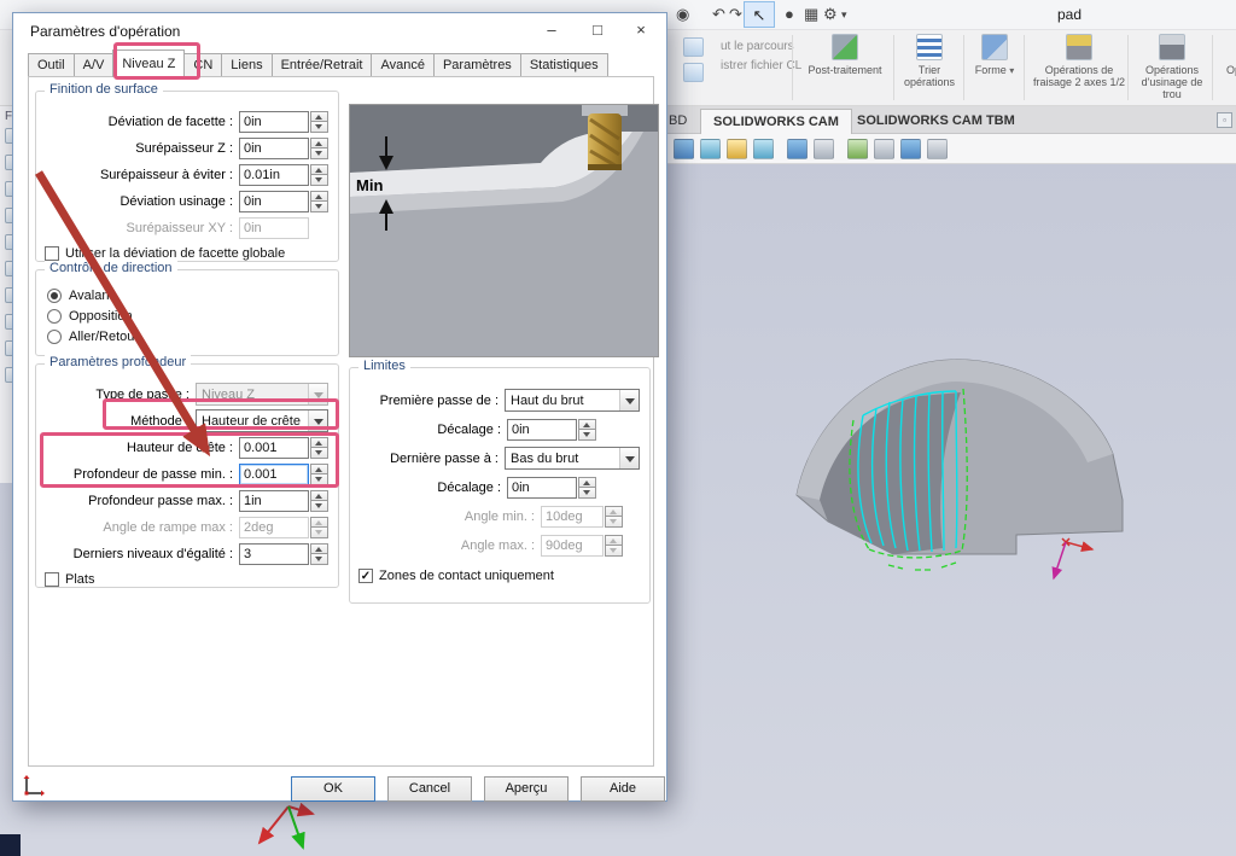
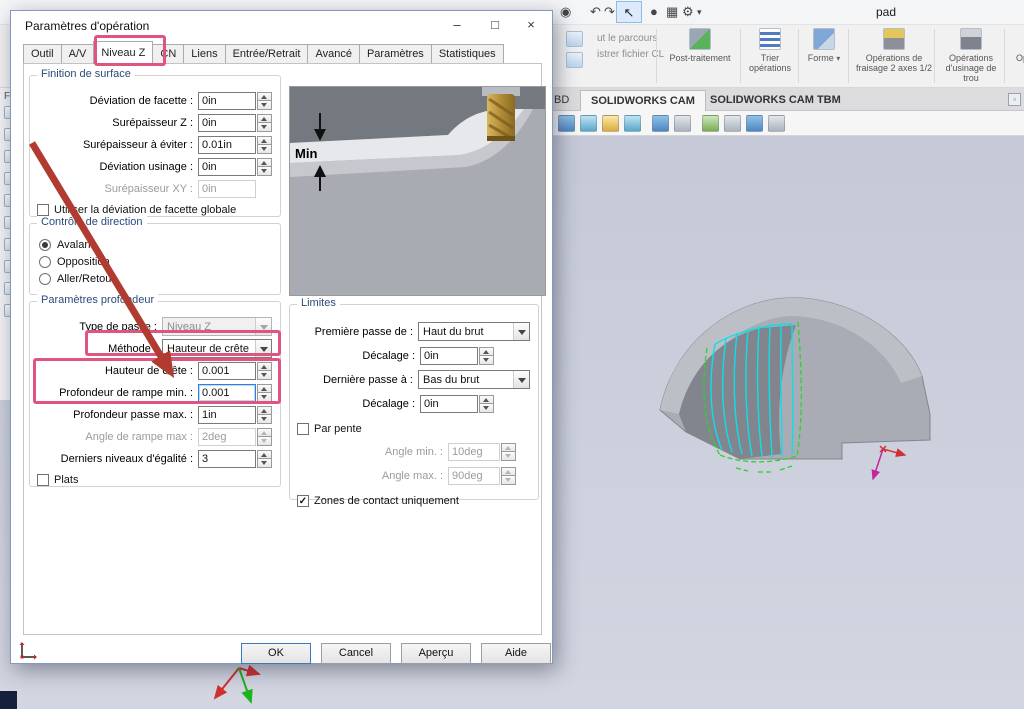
  ◉
  ↶
  ↷
  ↖
  ●
  ▦
  ⚙
  ▾
  pad
  ut le parcour
  istrer fichierL
  Post-traitement
  Trier opérations
  Forme ▾
  Opérations de fraisage 2 axes 1/2
  Opérations d'usinage de trou
  BD
  SOLIDWORKS CAM
  SOLIDWORKS CAM TBM
  ▫
  F
  Paramètres d'opération
  –
  □
  ×
  Outil
  A/V
  Niveau Z
  CN
  Liens
  Entrée/Retrait
  Avancé
  Paramètres
  Statistiques
  Finition de surface
  Déviation de facette :
  0in
  Surépaisseur Z :
  0in
  Surépaisseur à éviter :
  0.01in
  Déviation usinage :
  0in
  Surépaisseur XY :
  0in
  Utier la déviation de facette globale
  Contrôl de direction
  Avalan
  Oppositi
  Aller/Retou
  Paramètres profdeur
  Type de pase :
  Niveau Z
  Méthode
  Hauteur de crête
  Hauteur de cête :
  0.001
- Profondeur de passe min. :
+ Profondeur de rampe min. :
  0.001
  Profondeur passe max. :
  1in
  Angle de rampe max :
  2deg
  Derniers niveaux d'égalité :
  3
  Plats
  Min
  Limites
  Première passe de :
  Haut du brut
  Décalage :
  0in
  Dernière passe à :
  Bas du brut
  Décalage :
  0in
+ Par pente
  Angle min. :
  10deg
  Angle max. :
  90deg
  ✓
  Zones de contact uniquement
  OK
  Cancel
  Aperçu
  Aide
